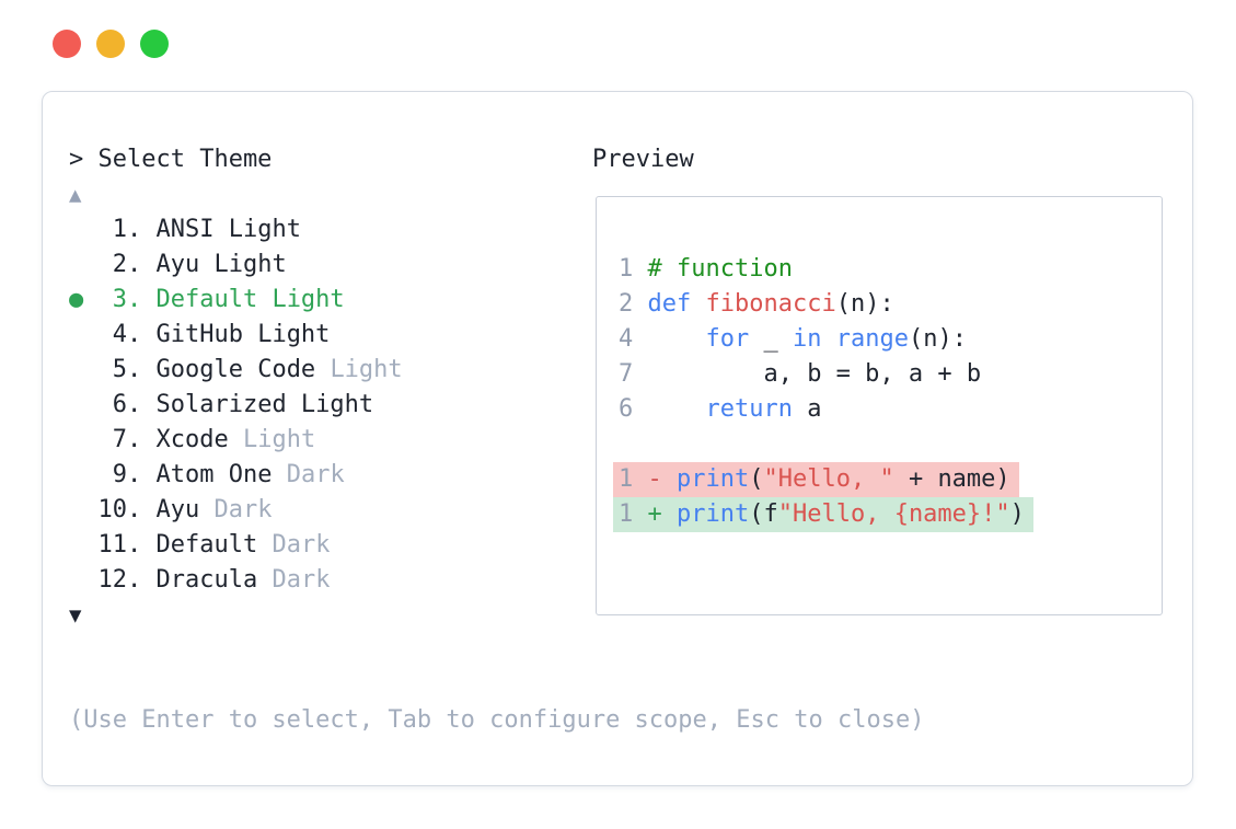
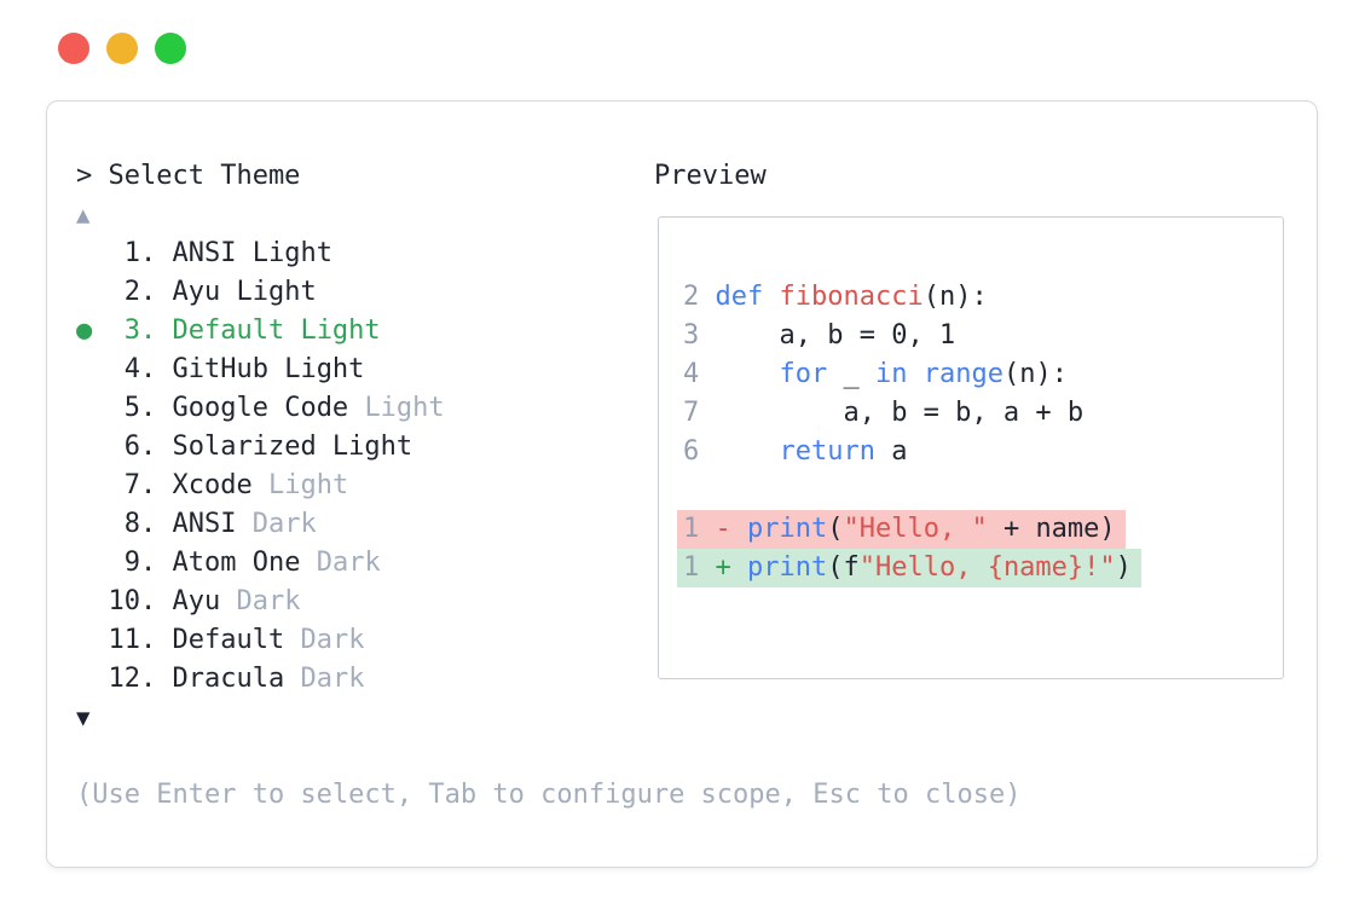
  > Select Theme
  ▲
  1. ANSI Light
  2. Ayu Light
  ● 3. Default Light
  4. GitHub Light
  5. Google Code Light
  6. Solarized Light
  7. Xcode Light
+ 8. ANSI Dark
  9. Atom One Dark
  10. Ayu Dark
  11. Default Dark
  12. Dracula Dark
  ▼
  Preview
- 1 # function
  2 def fibonacci(n):
+ 3 a, b = 0, 1
  4 for _ in range(n):
  7 a, b = b, a + b
  6 return a
  1 - print("Hello, " + name)
  1 + print(f"Hello, {name}!")
  (Use Enter to select, Tab to configure scope, Esc to close)
